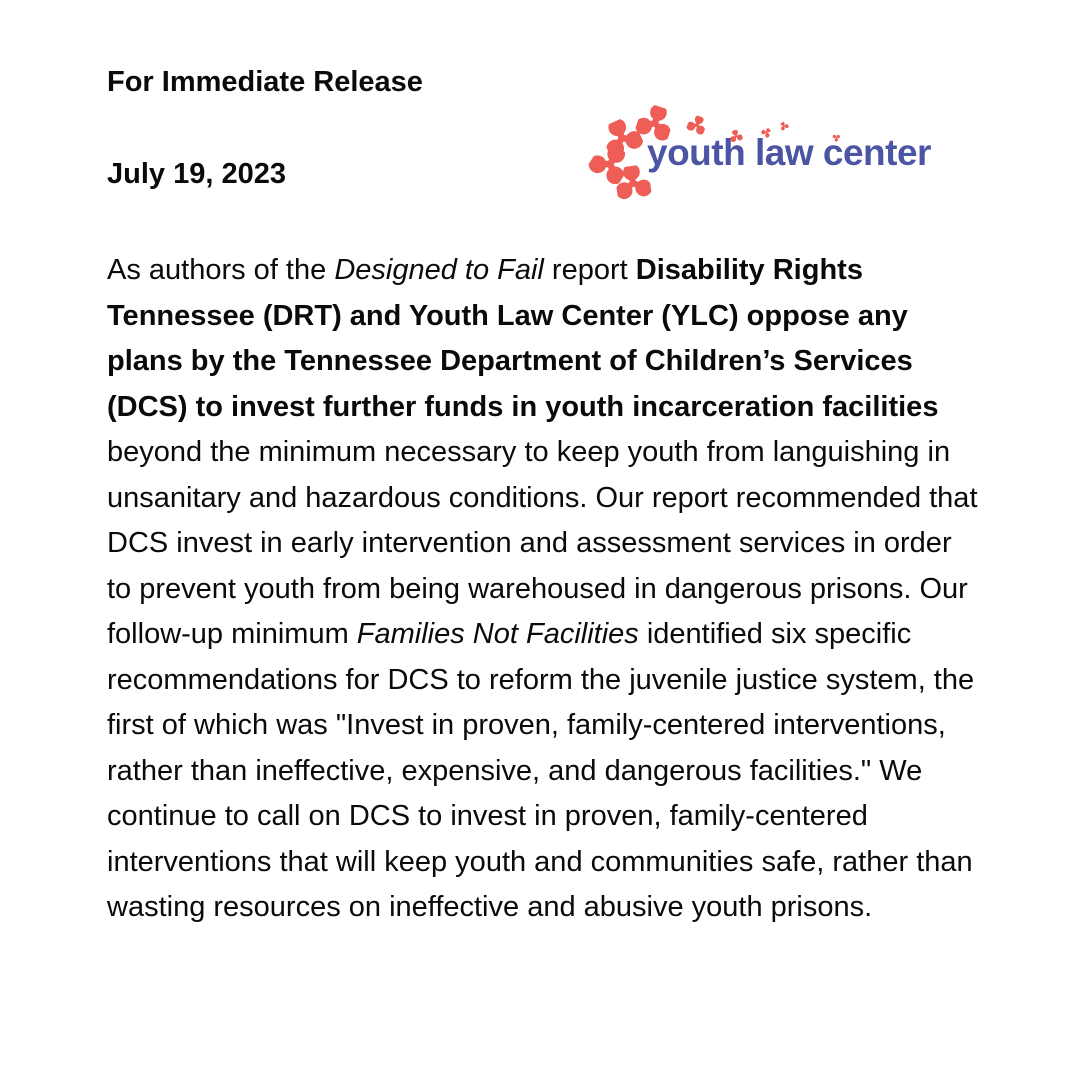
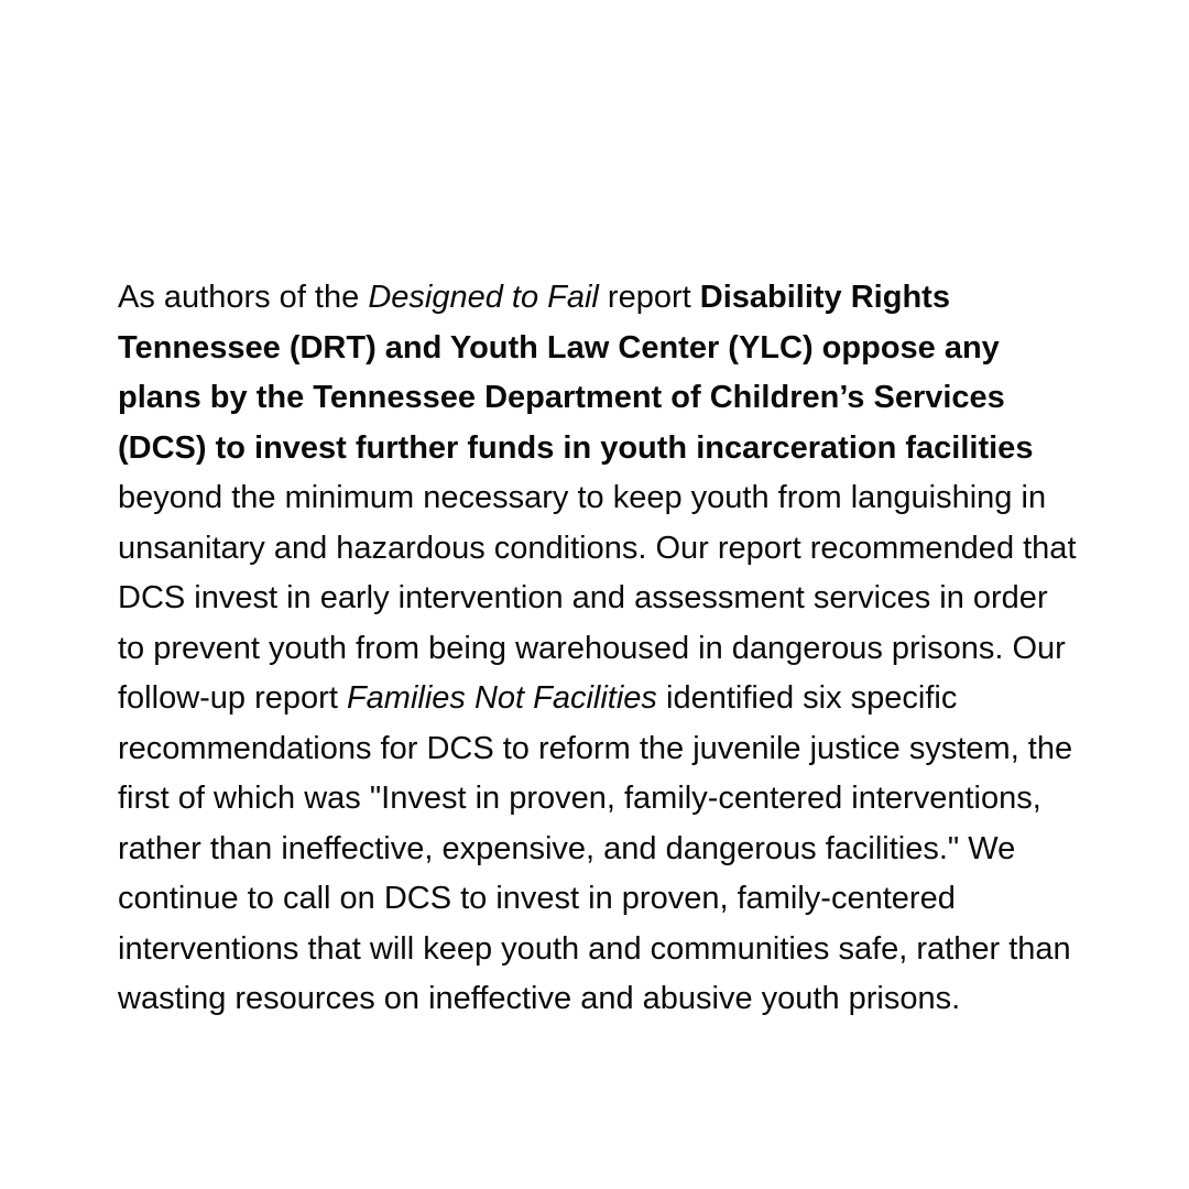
- For Immediate Release
- July 19, 2023
- youth law center
- As authors of the Designed to Fail report Disability Rights Tennessee (DRT) and Youth Law Center (YLC) oppose any plans by the Tennessee Department of Children’s Services (DCS) to invest further funds in youth incarceration facilities beyond the minimum necessary to keep youth from languishing in unsanitary and hazardous conditions. Our report recommended that DCS invest in early intervention and assessment services in order to prevent youth from being warehoused in dangerous prisons. Our follow-up minimum Families Not Facilities identified six specific recommendations for DCS to reform the juvenile justice system, the first of which was "Invest in proven, family-centered interventions, rather than ineffective, expensive, and dangerous facilities." We continue to call on DCS to invest in proven, family-centered interventions that will keep youth and communities safe, rather than wasting resources on ineffective and abusive youth prisons.
+ As authors of the Designed to Fail report Disability Rights Tennessee (DRT) and Youth Law Center (YLC) oppose any plans by the Tennessee Department of Children’s Services (DCS) to invest further funds in youth incarceration facilities beyond the minimum necessary to keep youth from languishing in unsanitary and hazardous conditions. Our report recommended that DCS invest in early intervention and assessment services in order to prevent youth from being warehoused in dangerous prisons. Our follow-up report Families Not Facilities identified six specific recommendations for DCS to reform the juvenile justice system, the first of which was "Invest in proven, family-centered interventions, rather than ineffective, expensive, and dangerous facilities." We continue to call on DCS to invest in proven, family-centered interventions that will keep youth and communities safe, rather than wasting resources on ineffective and abusive youth prisons.
